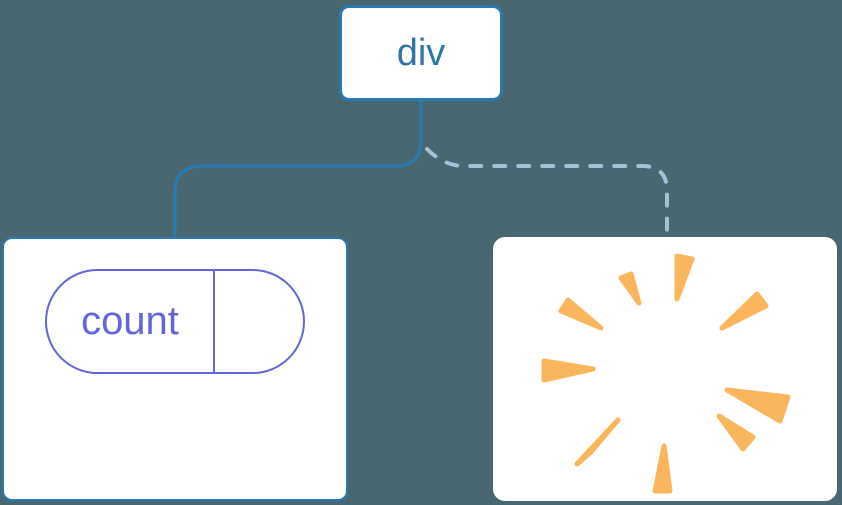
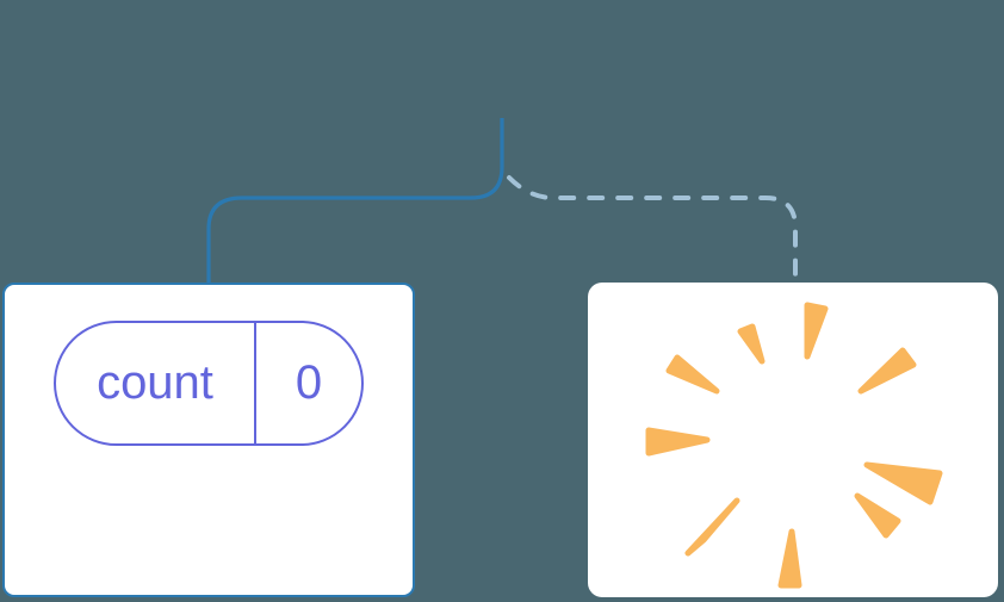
- div
  count
+ 0
